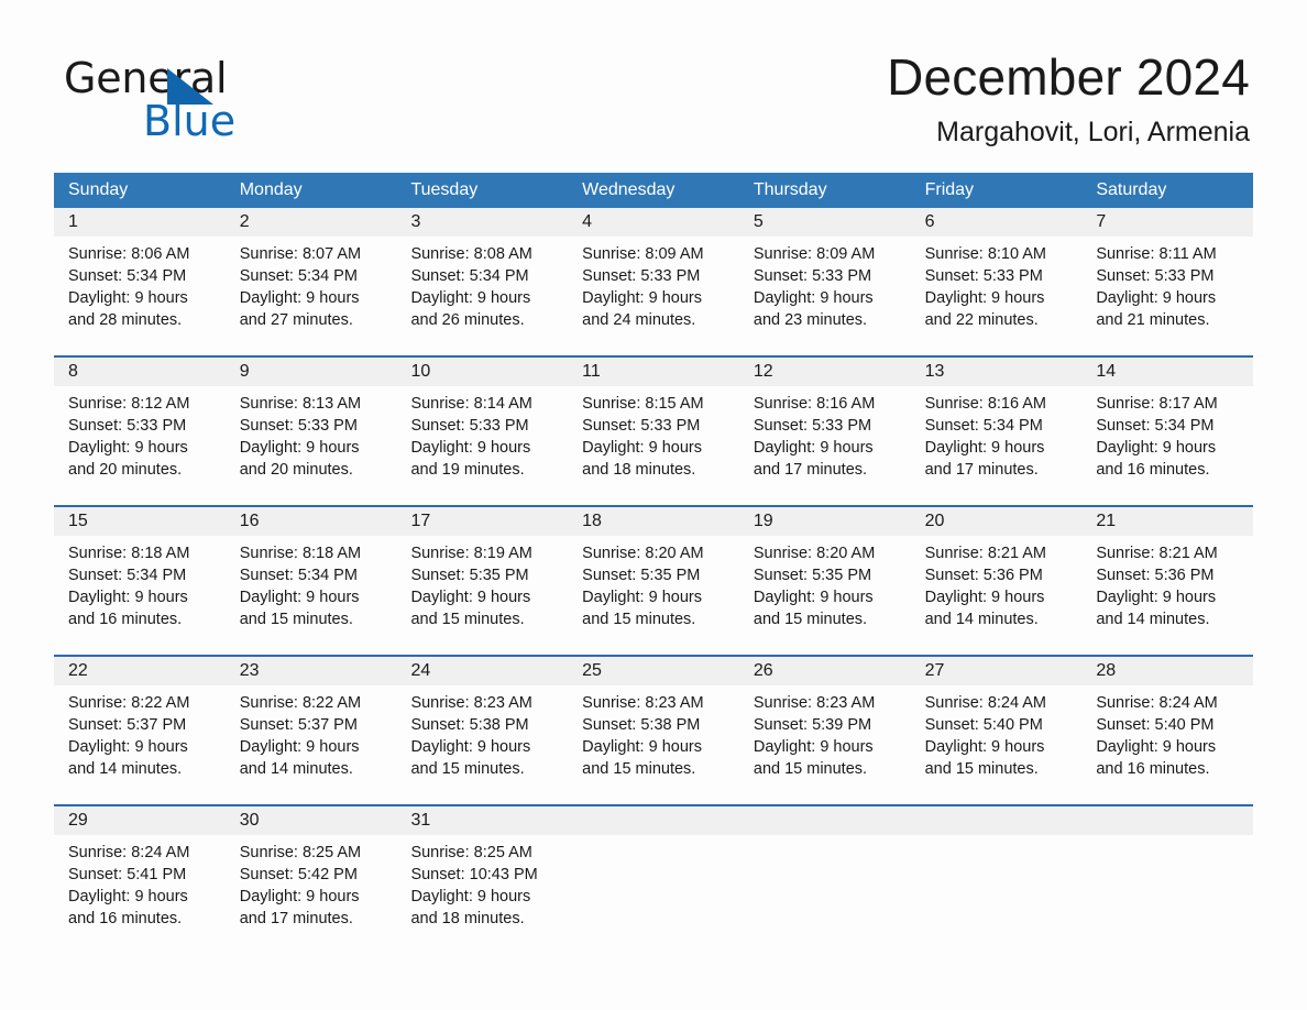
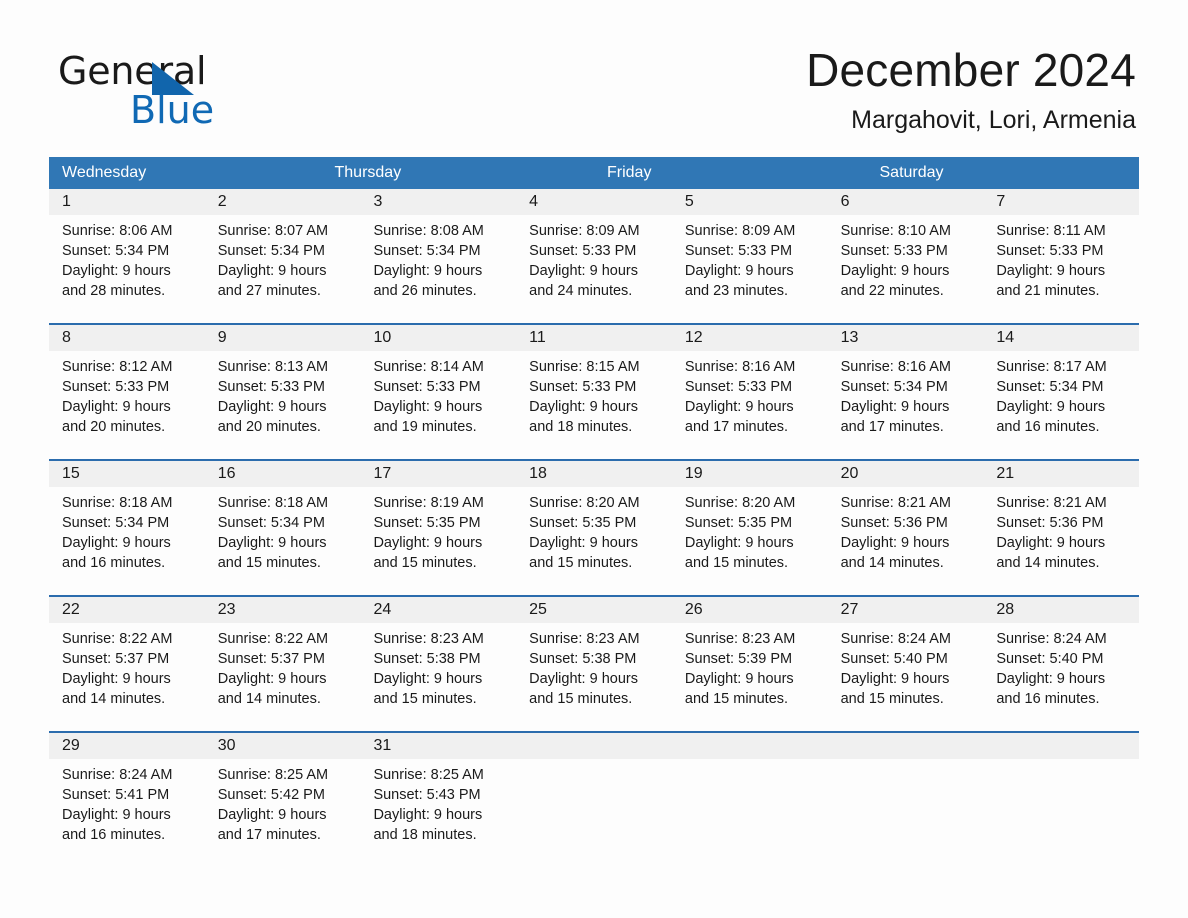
  General
  Blue
  December 2024
  Margahovit, Lori, Armenia
- Sunday
- Monday
- Tuesday
  Wednesday
  Thursday
  Friday
  Saturday
  1
  Sunrise: 8:06 AM
  Sunset: 5:34 PM
  Daylight: 9 hours
  and 28 minutes.
  2
  Sunrise: 8:07 AM
  Sunset: 5:34 PM
  Daylight: 9 hours
  and 27 minutes.
  3
  Sunrise: 8:08 AM
  Sunset: 5:34 PM
  Daylight: 9 hours
  and 26 minutes.
  4
  Sunrise: 8:09 AM
  Sunset: 5:33 PM
  Daylight: 9 hours
  and 24 minutes.
  5
  Sunrise: 8:09 AM
  Sunset: 5:33 PM
  Daylight: 9 hours
  and 23 minutes.
  6
  Sunrise: 8:10 AM
  Sunset: 5:33 PM
  Daylight: 9 hours
  and 22 minutes.
  7
  Sunrise: 8:11 AM
  Sunset: 5:33 PM
  Daylight: 9 hours
  and 21 minutes.
  8
  Sunrise: 8:12 AM
  Sunset: 5:33 PM
  Daylight: 9 hours
  and 20 minutes.
  9
  Sunrise: 8:13 AM
  Sunset: 5:33 PM
  Daylight: 9 hours
  and 20 minutes.
  10
  Sunrise: 8:14 AM
  Sunset: 5:33 PM
  Daylight: 9 hours
  and 19 minutes.
  11
  Sunrise: 8:15 AM
  Sunset: 5:33 PM
  Daylight: 9 hours
  and 18 minutes.
  12
  Sunrise: 8:16 AM
  Sunset: 5:33 PM
  Daylight: 9 hours
  and 17 minutes.
  13
  Sunrise: 8:16 AM
  Sunset: 5:34 PM
  Daylight: 9 hours
  and 17 minutes.
  14
  Sunrise: 8:17 AM
  Sunset: 5:34 PM
  Daylight: 9 hours
  and 16 minutes.
  15
  Sunrise: 8:18 AM
  Sunset: 5:34 PM
  Daylight: 9 hours
  and 16 minutes.
  16
  Sunrise: 8:18 AM
  Sunset: 5:34 PM
  Daylight: 9 hours
  and 15 minutes.
  17
  Sunrise: 8:19 AM
  Sunset: 5:35 PM
  Daylight: 9 hours
  and 15 minutes.
  18
  Sunrise: 8:20 AM
  Sunset: 5:35 PM
  Daylight: 9 hours
  and 15 minutes.
  19
  Sunrise: 8:20 AM
  Sunset: 5:35 PM
  Daylight: 9 hours
  and 15 minutes.
  20
  Sunrise: 8:21 AM
  Sunset: 5:36 PM
  Daylight: 9 hours
  and 14 minutes.
  21
  Sunrise: 8:21 AM
  Sunset: 5:36 PM
  Daylight: 9 hours
  and 14 minutes.
  22
  Sunrise: 8:22 AM
  Sunset: 5:37 PM
  Daylight: 9 hours
  and 14 minutes.
  23
  Sunrise: 8:22 AM
  Sunset: 5:37 PM
  Daylight: 9 hours
  and 14 minutes.
  24
  Sunrise: 8:23 AM
  Sunset: 5:38 PM
  Daylight: 9 hours
  and 15 minutes.
  25
  Sunrise: 8:23 AM
  Sunset: 5:38 PM
  Daylight: 9 hours
  and 15 minutes.
  26
  Sunrise: 8:23 AM
  Sunset: 5:39 PM
  Daylight: 9 hours
  and 15 minutes.
  27
  Sunrise: 8:24 AM
  Sunset: 5:40 PM
  Daylight: 9 hours
  and 15 minutes.
  28
  Sunrise: 8:24 AM
  Sunset: 5:40 PM
  Daylight: 9 hours
  and 16 minutes.
  29
  Sunrise: 8:24 AM
  Sunset: 5:41 PM
  Daylight: 9 hours
  and 16 minutes.
  30
  Sunrise: 8:25 AM
  Sunset: 5:42 PM
  Daylight: 9 hours
  and 17 minutes.
  31
  Sunrise: 8:25 AM
- Sunset: 10:43 PM
+ Sunset: 5:43 PM
  Daylight: 9 hours
  and 18 minutes.
